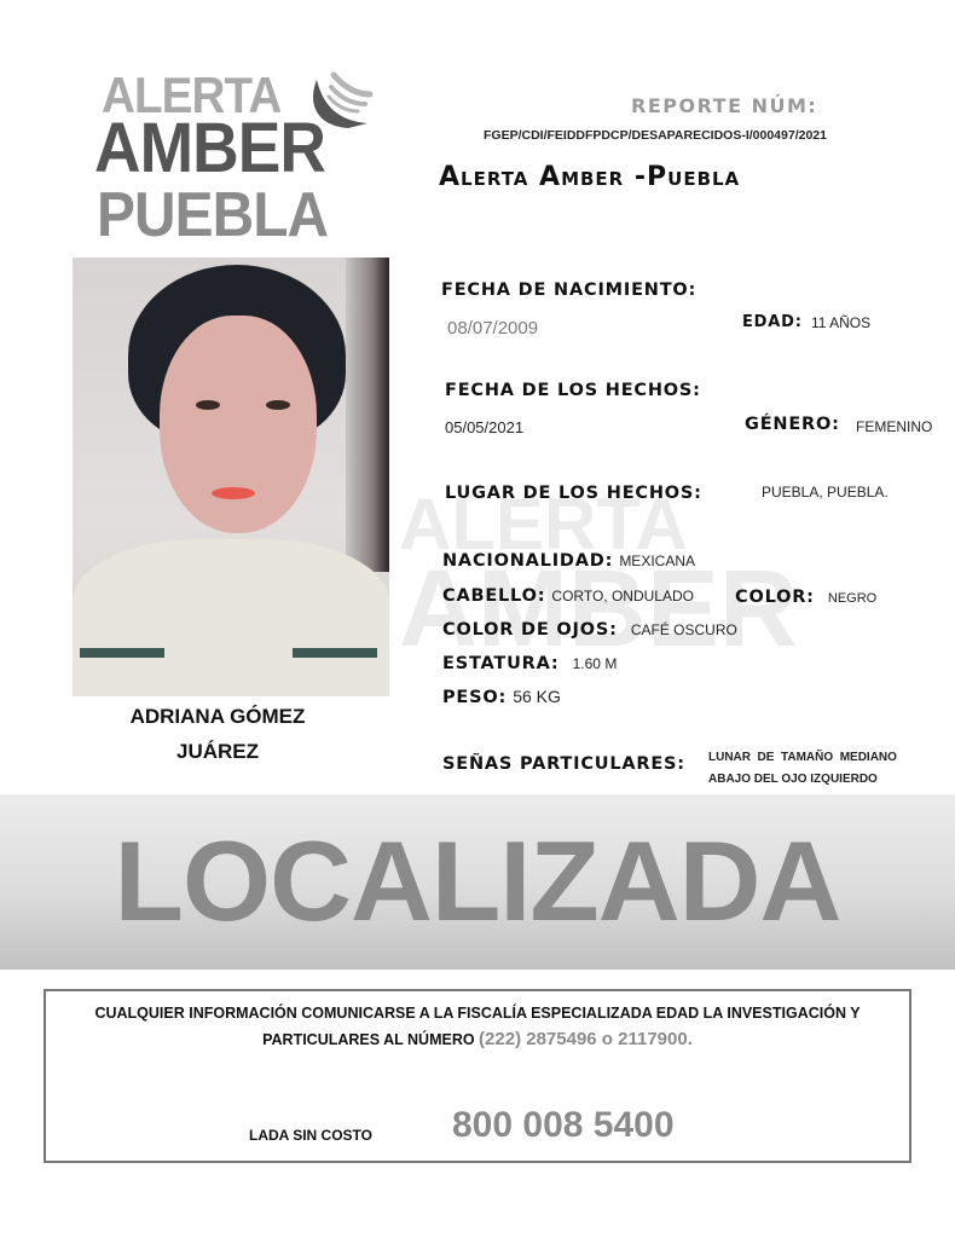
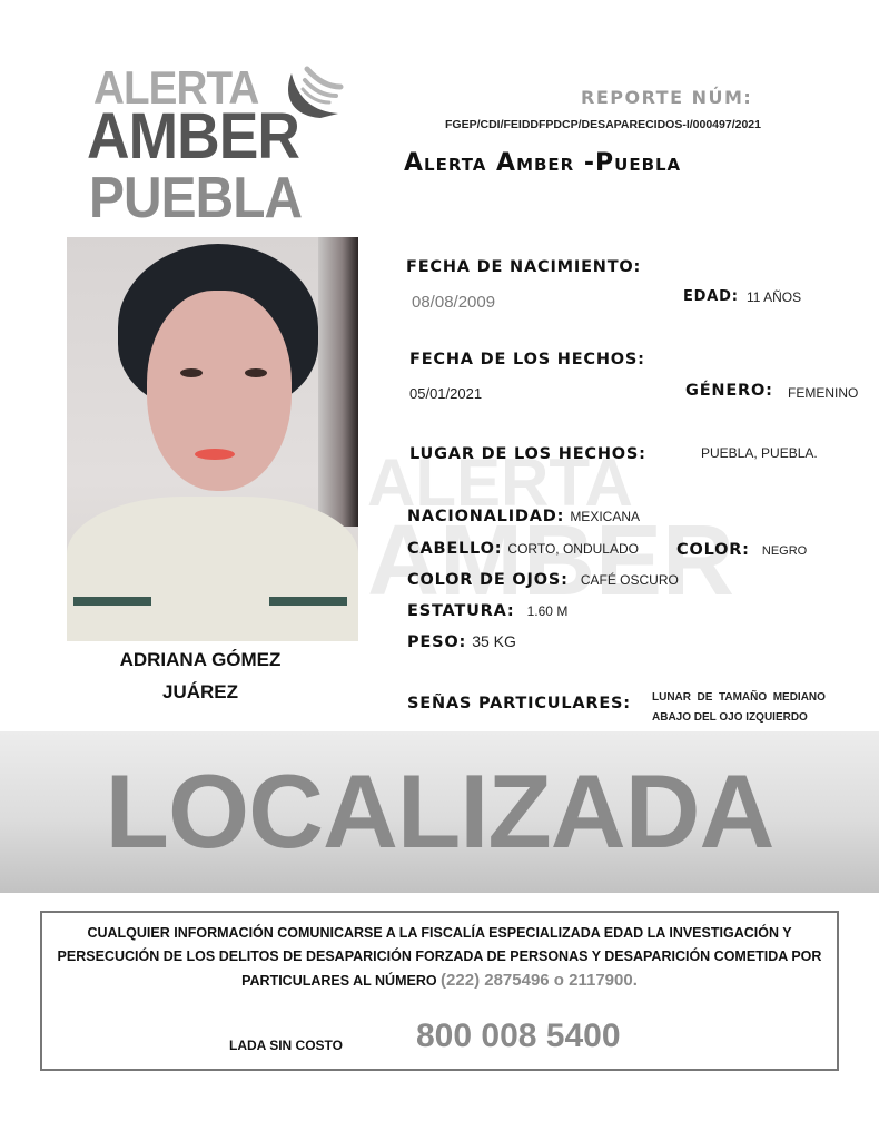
  ALERTA
  AMBER
  PUEBLA
  REPORTE NÚM:
  FGEP/CDI/FEIDDFPDCP/DESAPARECIDOS-I/000497/2021
  Alerta Amber -Puebla
  ADRIANA GÓMEZ
  JUÁREZ
  ALERTA
  AMBER
  FECHA DE NACIMIENTO:
- 08/07/2009
+ 08/08/2009
  EDAD:
  11 AÑOS
  FECHA DE LOS HECHOS:
- 05/05/2021
+ 05/01/2021
  GÉNERO:
  FEMENINO
  LUGAR DE LOS HECHOS:
  PUEBLA, PUEBLA.
  NACIONALIDAD: MEXICANA
  CABELLO: CORTO, ONDULADO
  COLOR: NEGRO
  COLOR DE OJOS: CAFÉ OSCURO
  ESTATURA: 1.60 M
- PESO: 56 KG
+ PESO: 35 KG
  SEÑAS PARTICULARES:
  LUNAR DE TAMAÑO MEDIANO
  ABAJO DEL OJO IZQUIERDO
  LOCALIZADA
  CUALQUIER INFORMACIÓN COMUNICARSE A LA FISCALÍA ESPECIALIZADA EDAD LA INVESTIGACIÓN Y
+ PERSECUCIÓN DE LOS DELITOS DE DESAPARICIÓN FORZADA DE PERSONAS Y DESAPARICIÓN COMETIDA POR
  PARTICULARES AL NÚMERO (222) 2875496 o 2117900.
  LADA SIN COSTO
  800 008 5400
